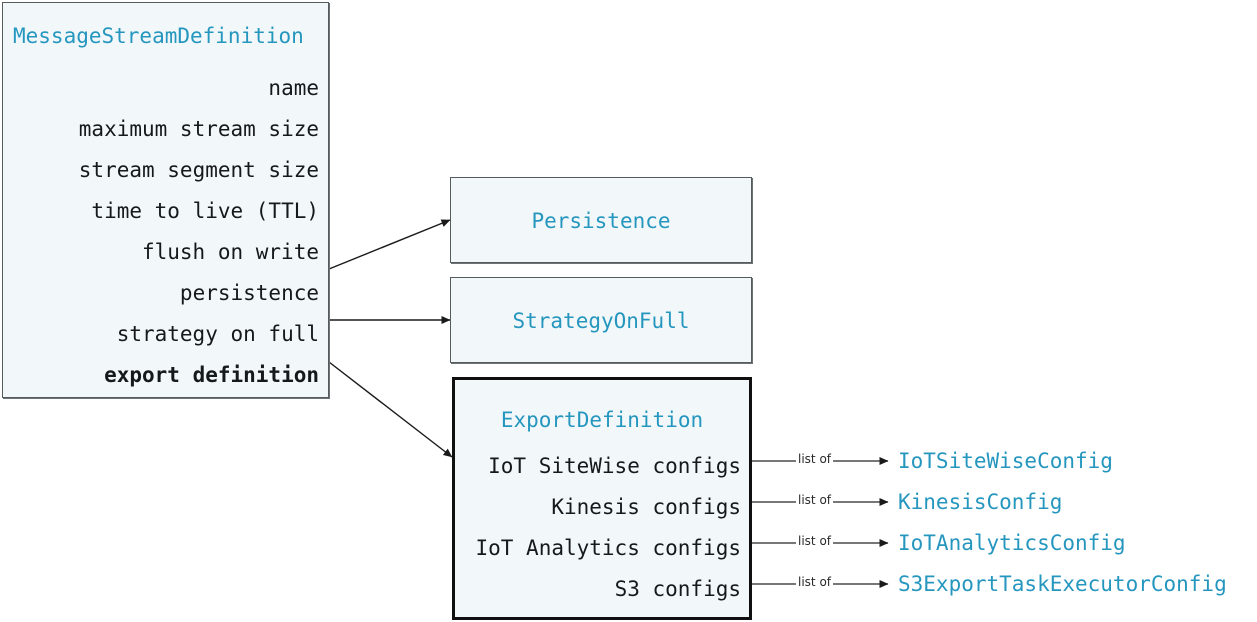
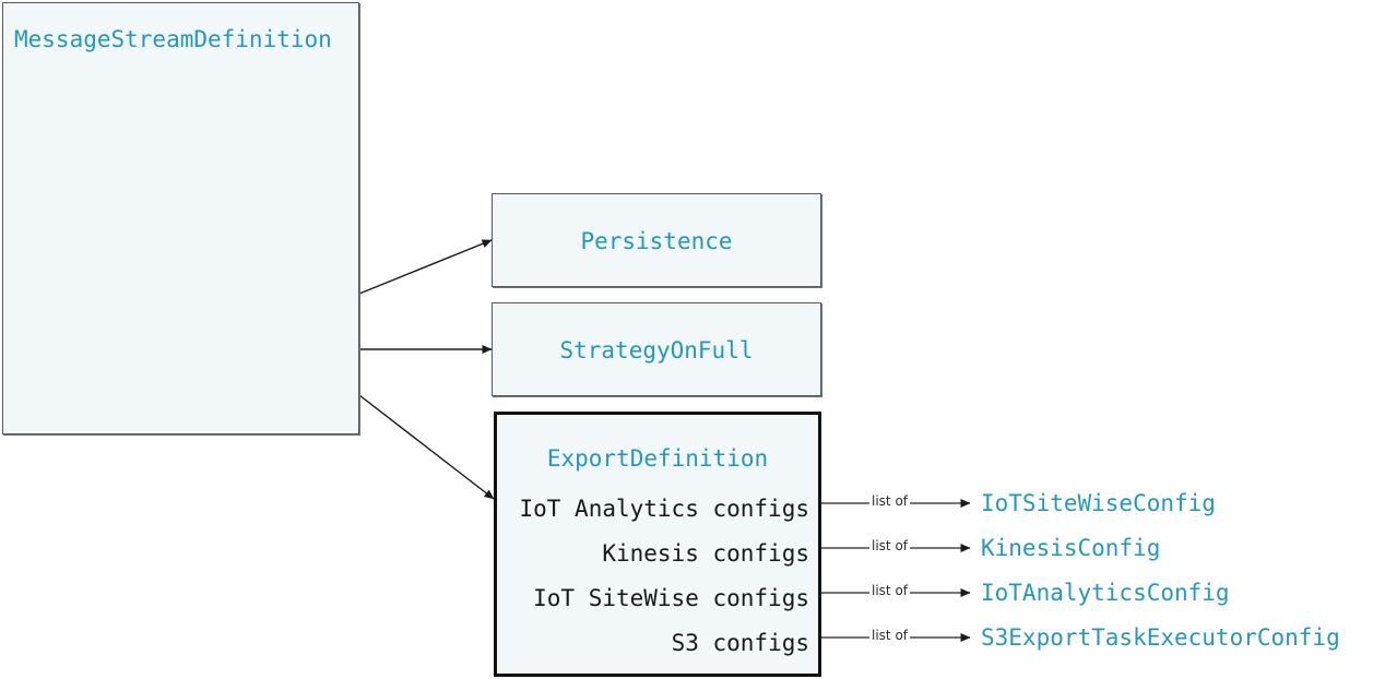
  MessageStreamDefinition
- name
- maximum stream size
- stream segment size
- time to live (TTL)
- flush on write
- persistence
- strategy on full
- export definition
  Persistence
  StrategyOnFull
  ExportDefinition
- IoT SiteWise configs
+ IoT Analytics configs
  Kinesis configs
- IoT Analytics configs
+ IoT SiteWise configs
  S3 configs
  list of
  list of
  list of
  list of
  IoTSiteWiseConfig
  KinesisConfig
  IoTAnalyticsConfig
  S3ExportTaskExecutorConfig
